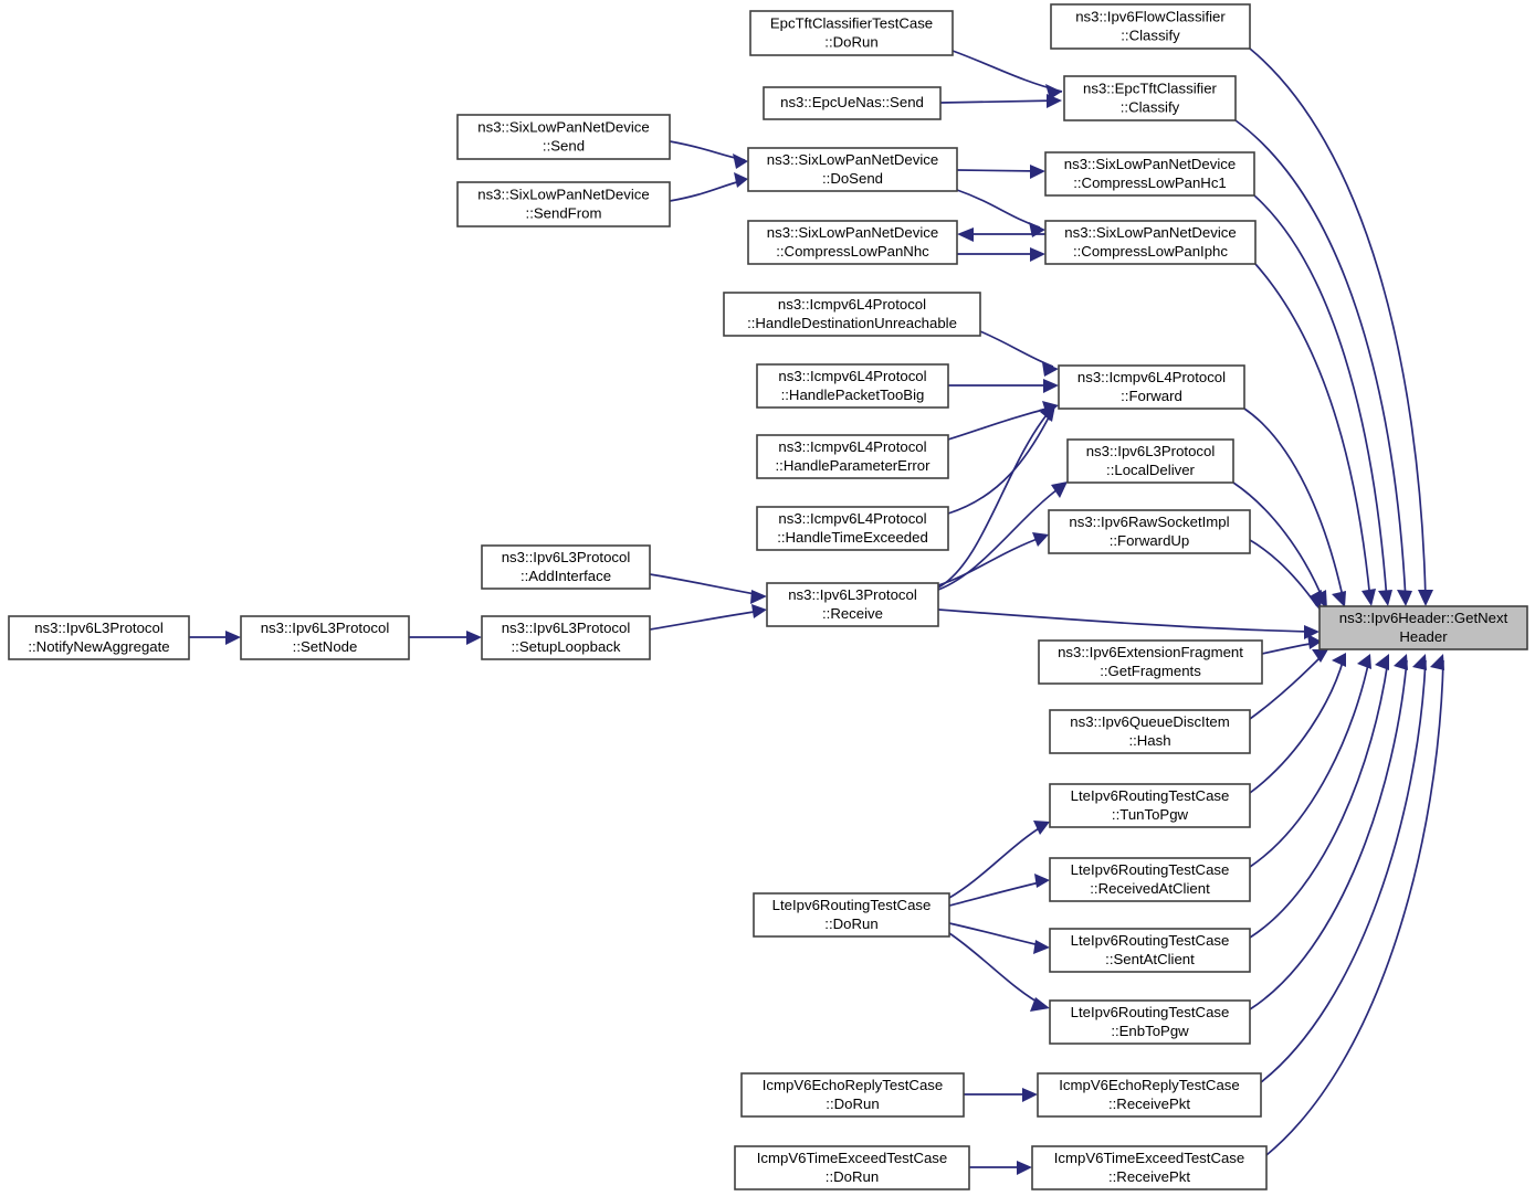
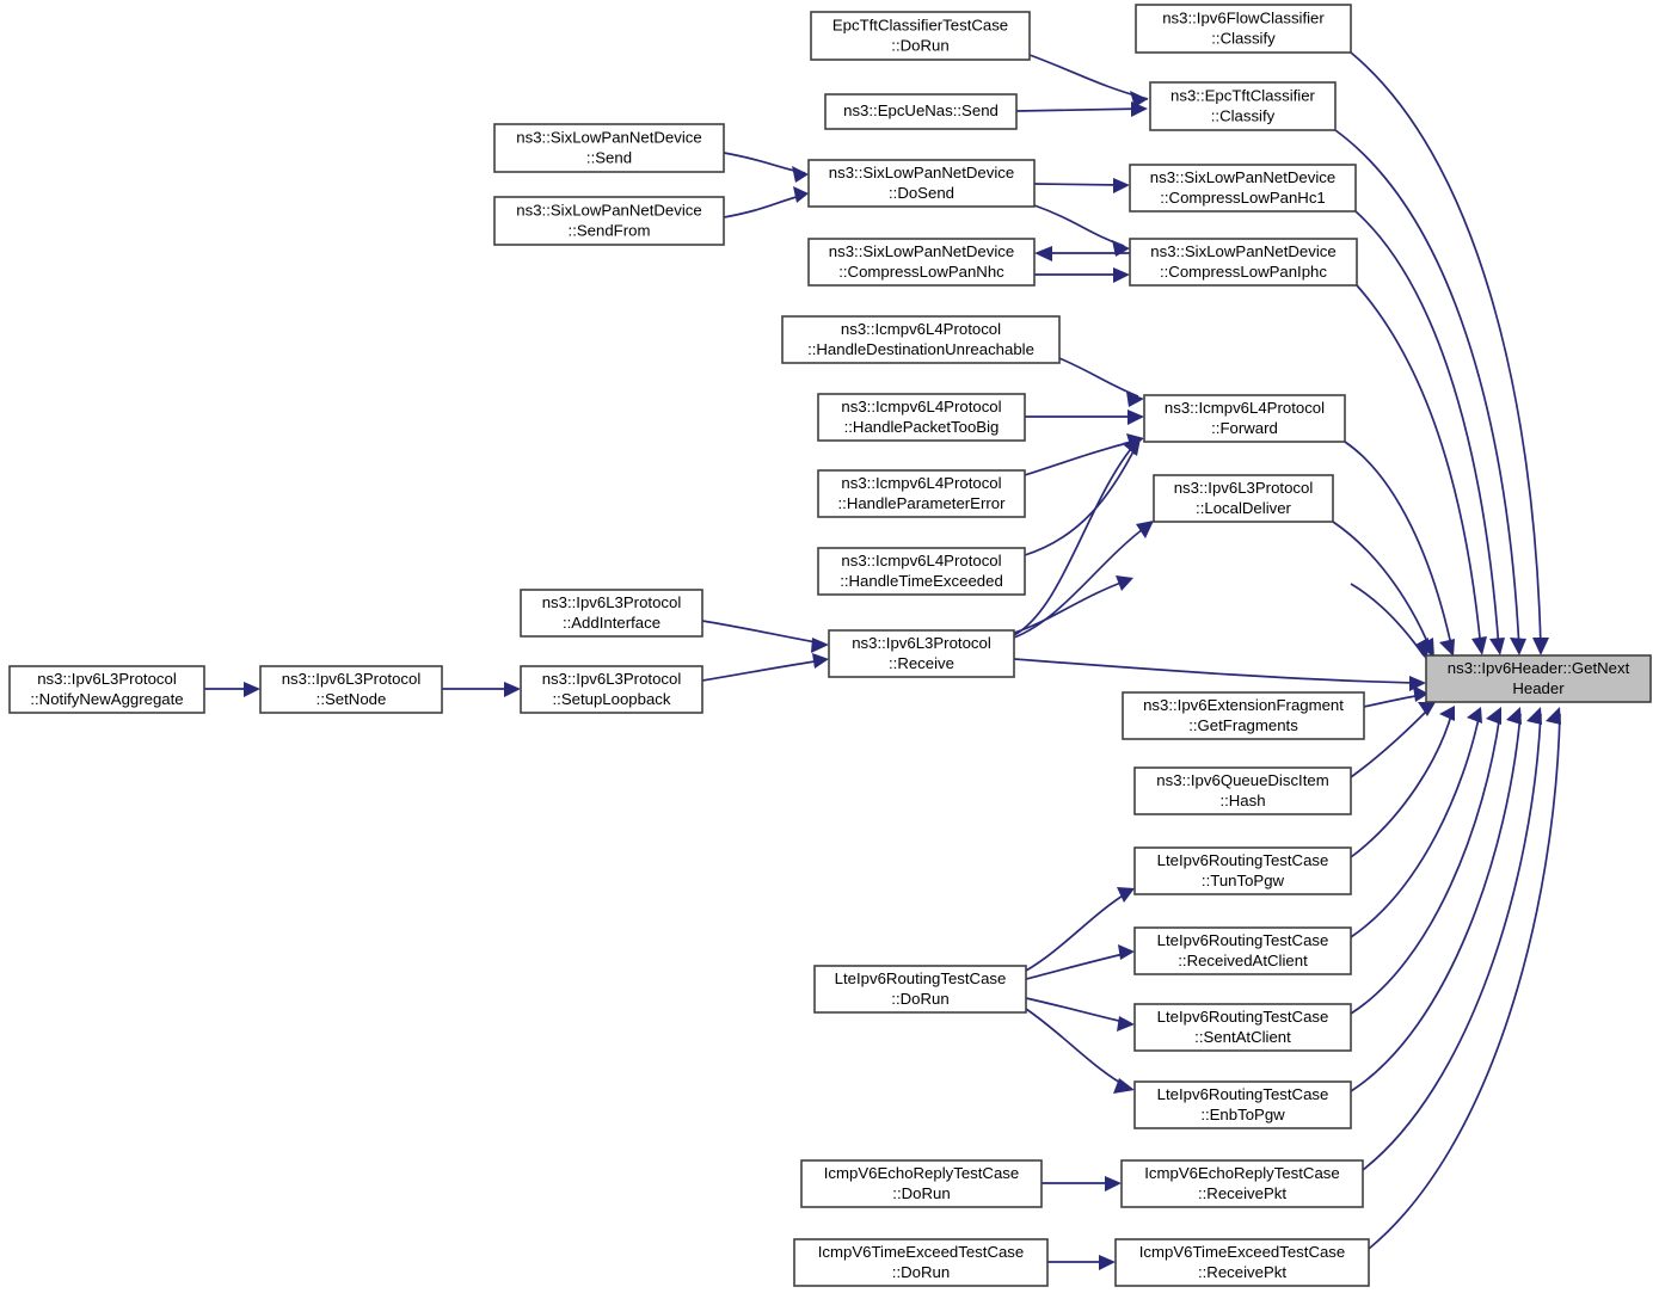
  EpcTftClassifierTestCase
  ::DoRun
  ns3::Ipv6FlowClassifier
  ::Classify
  ns3::EpcUeNas::Send
  ns3::EpcTftClassifier
  ::Classify
  ns3::SixLowPanNetDevice
  ::Send
  ns3::SixLowPanNetDevice
  ::SendFrom
  ns3::SixLowPanNetDevice
  ::DoSend
  ns3::SixLowPanNetDevice
  ::CompressLowPanHc1
  ns3::SixLowPanNetDevice
  ::CompressLowPanNhc
  ns3::SixLowPanNetDevice
  ::CompressLowPanIphc
  ns3::Icmpv6L4Protocol
  ::HandleDestinationUnreachable
  ns3::Icmpv6L4Protocol
  ::HandlePacketTooBig
  ns3::Icmpv6L4Protocol
  ::Forward
  ns3::Icmpv6L4Protocol
  ::HandleParameterError
  ns3::Ipv6L3Protocol
  ::LocalDeliver
  ns3::Icmpv6L4Protocol
  ::HandleTimeExceeded
- ns3::Ipv6RawSocketImpl
- ::ForwardUp
  ns3::Ipv6L3Protocol
  ::AddInterface
  ns3::Ipv6L3Protocol
  ::Receive
  ns3::Ipv6Header::GetNext
  Header
  ns3::Ipv6L3Protocol
  ::NotifyNewAggregate
  ns3::Ipv6L3Protocol
  ::SetNode
  ns3::Ipv6L3Protocol
  ::SetupLoopback
  ns3::Ipv6ExtensionFragment
  ::GetFragments
  ns3::Ipv6QueueDiscItem
  ::Hash
  LteIpv6RoutingTestCase
  ::TunToPgw
  LteIpv6RoutingTestCase
  ::ReceivedAtClient
  LteIpv6RoutingTestCase
  ::DoRun
  LteIpv6RoutingTestCase
  ::SentAtClient
  LteIpv6RoutingTestCase
  ::EnbToPgw
  IcmpV6EchoReplyTestCase
  ::DoRun
  IcmpV6EchoReplyTestCase
  ::ReceivePkt
  IcmpV6TimeExceedTestCase
  ::DoRun
  IcmpV6TimeExceedTestCase
  ::ReceivePkt
